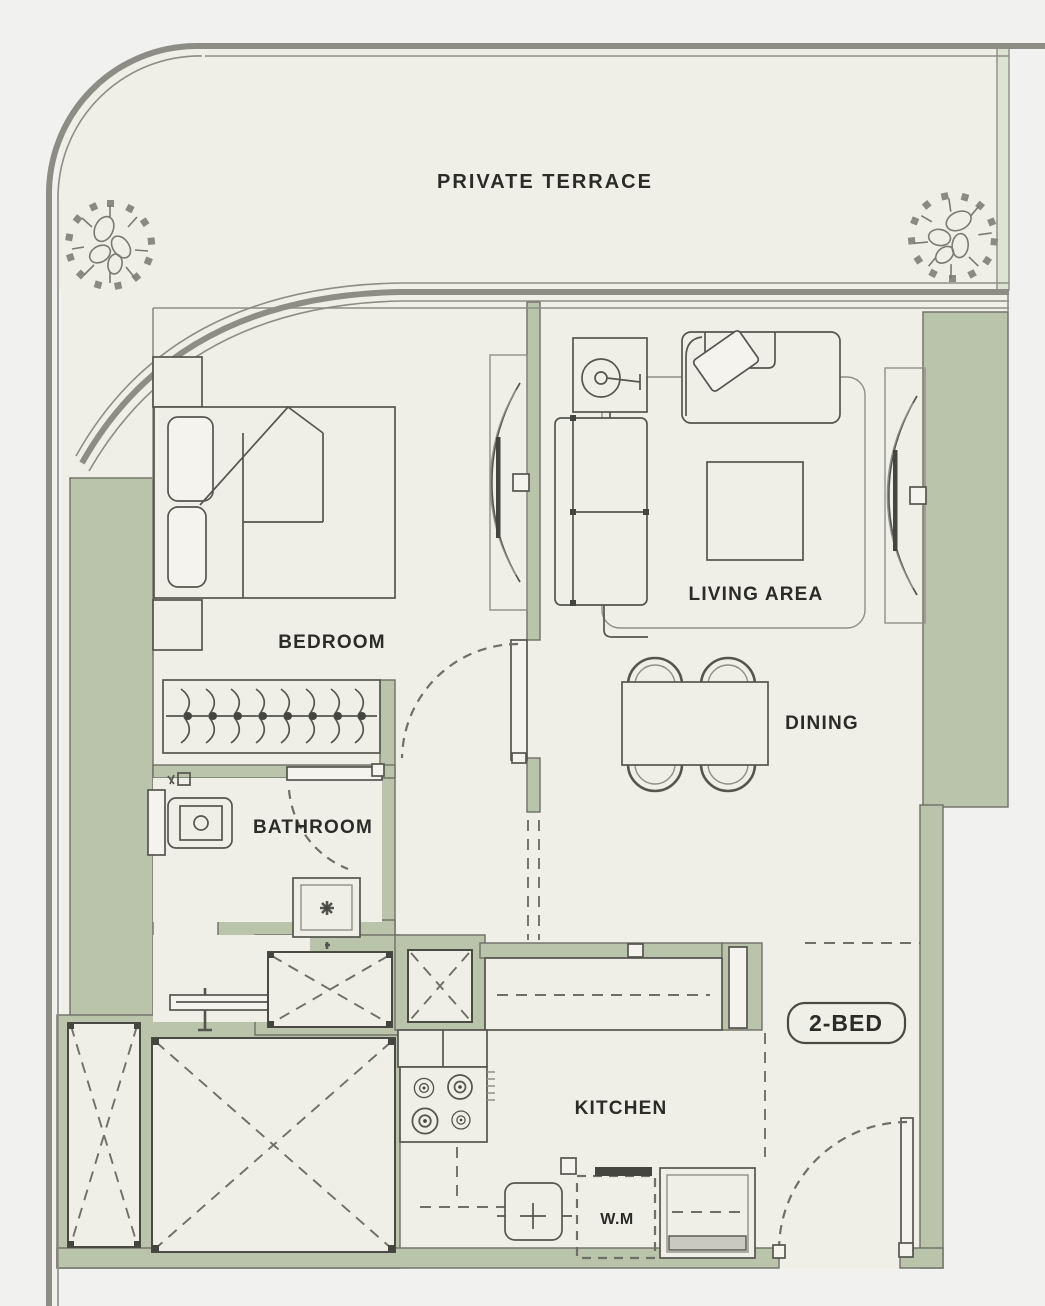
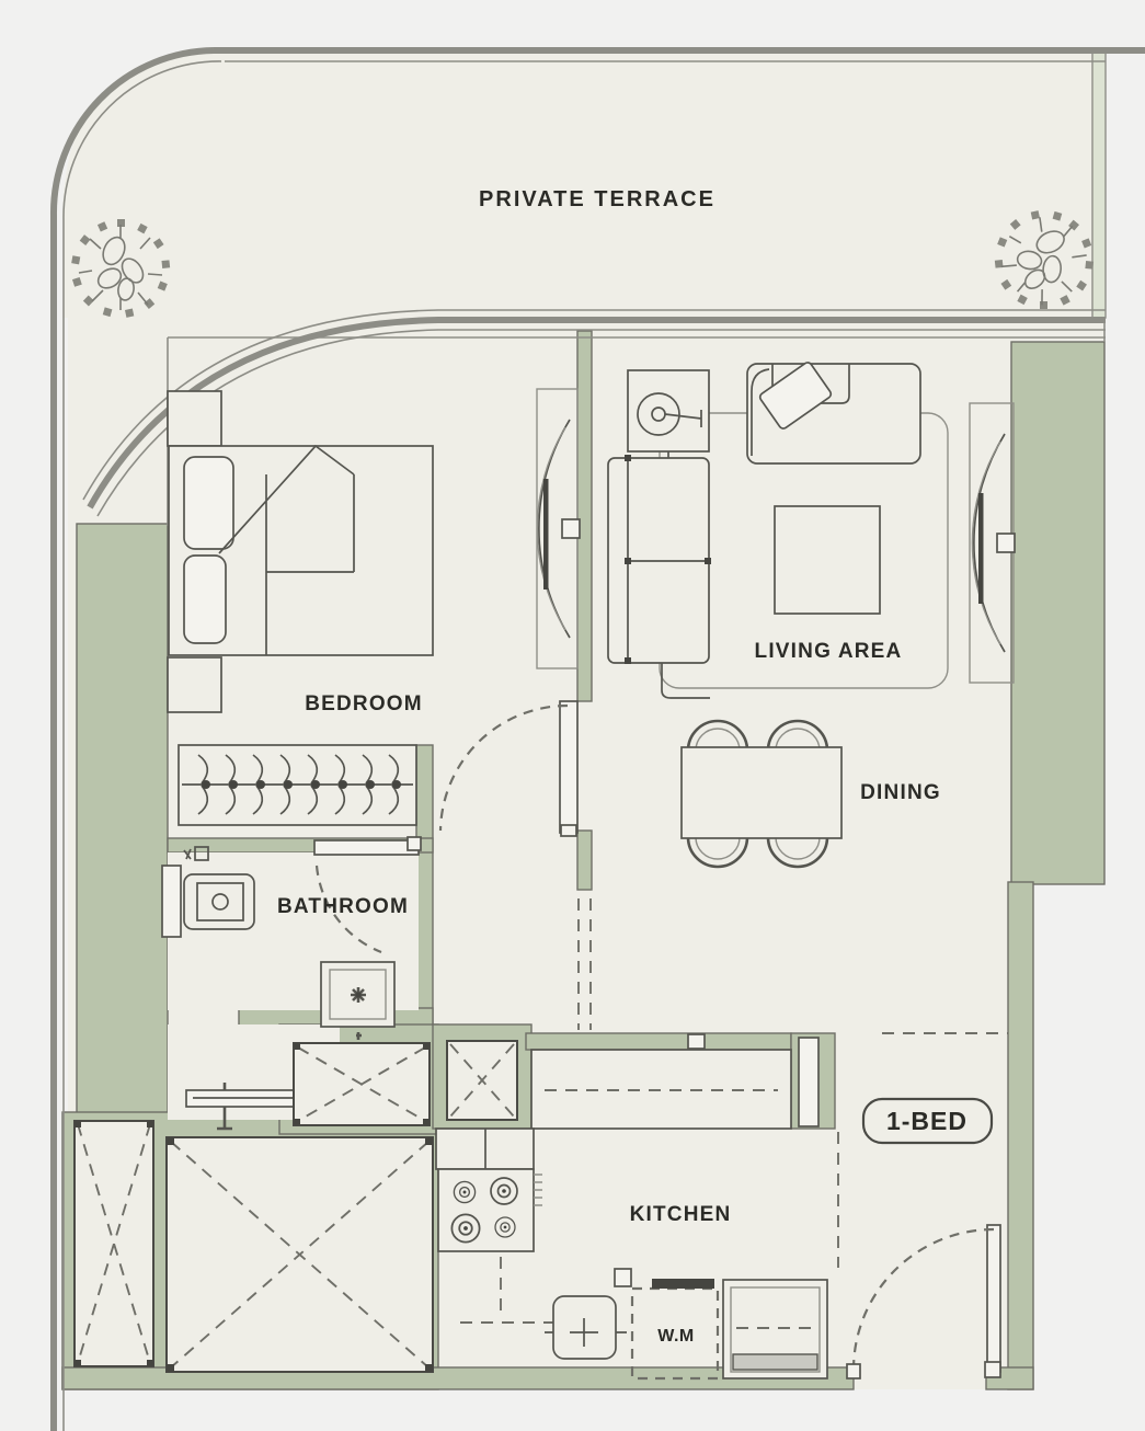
  W.M
  PRIVATE TERRACE
  BEDROOM
  LIVING AREA
  DINING
  BATHROOM
  KITCHEN
- 2-BED
+ 1-BED
